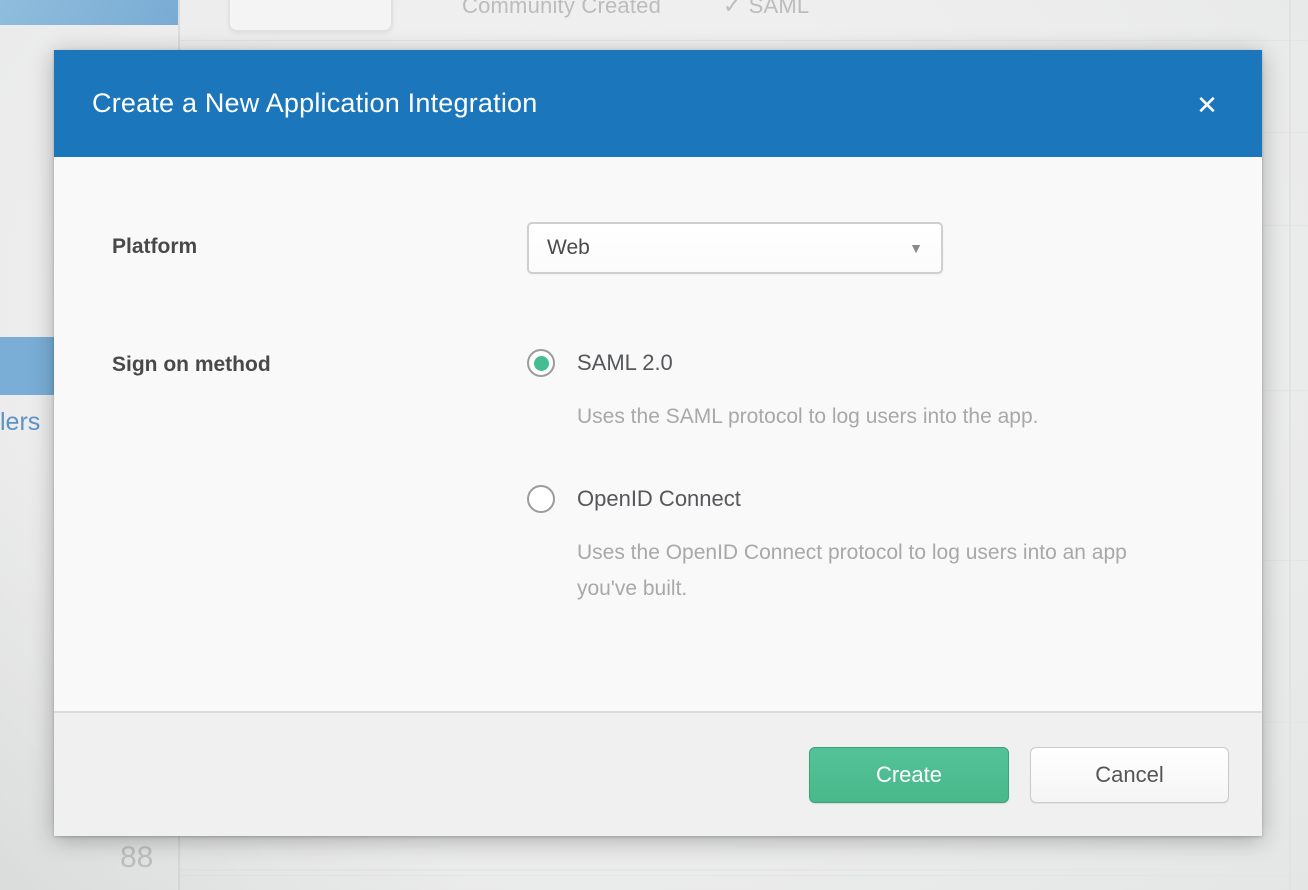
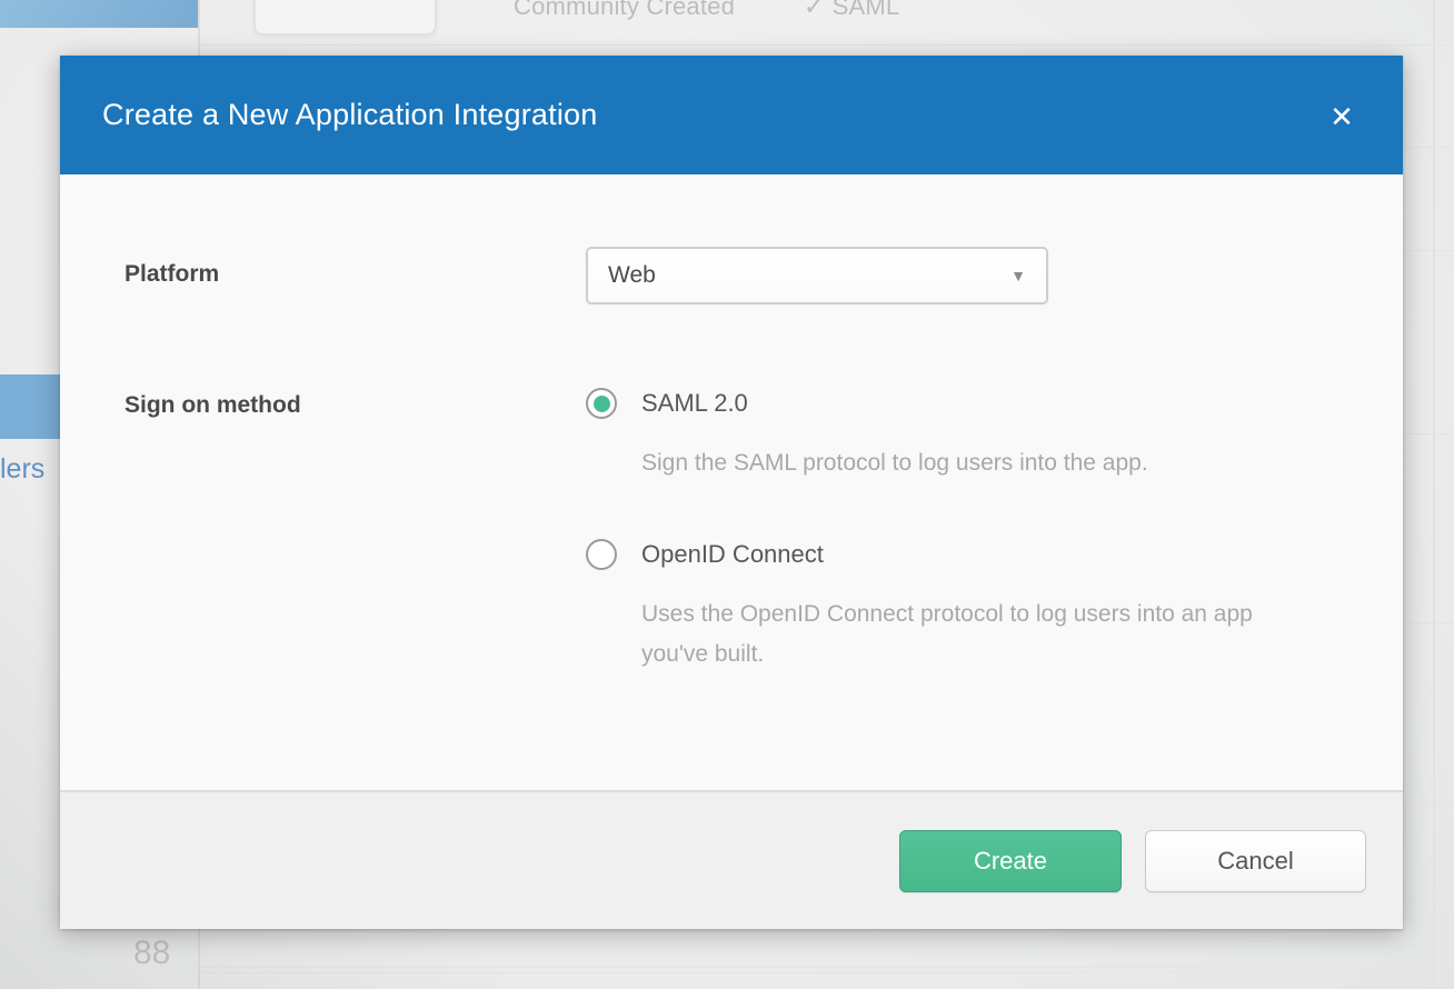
  Create a New Application Integration
  ✕
  Platform
  Web
  ▼
  Sign on method
  SAML 2.0
- Uses the SAML protocol to log users into the app.
+ Sign the SAML protocol to log users into the app.
  OpenID Connect
  Uses the OpenID Connect protocol to log users into an app you've built.
  Create
  Cancel
